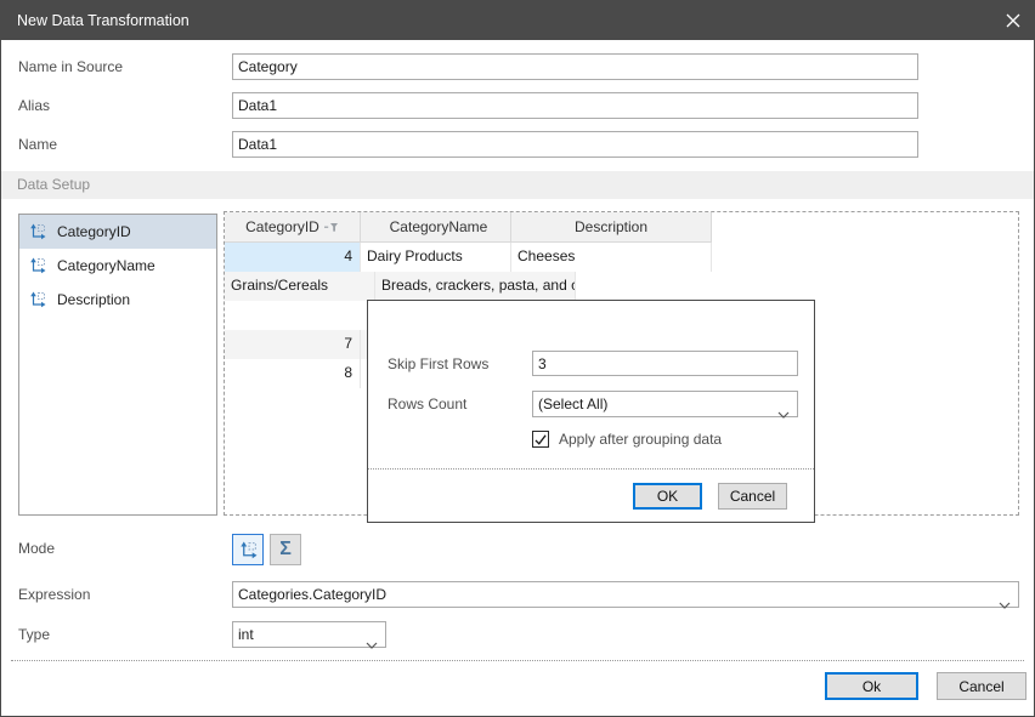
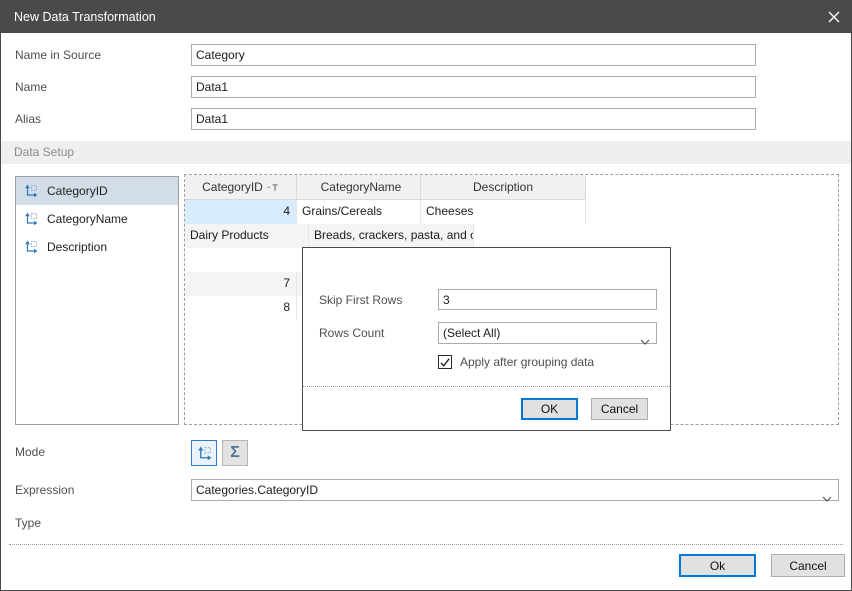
  New Data Transformation
  Name in Source
  Category
- Alias
+ Name
  Data1
- Name
+ Alias
  Data1
  Data Setup
  CategoryID
  CategoryName
  Description
  CategoryID
  CategoryName
  Description
  4
- Dairy Products
+ Grains/Cereals
  Cheeses
- Grains/Cereals
+ Dairy Products
  Breads, crackers, pasta, and c
  7
  8
  Mode
  Σ
  Expression
  Categories.CategoryID
  Type
- int
  Ok
  Cancel
  Skip First Rows
  3
  Rows Count
  (Select All)
  Apply after grouping data
  OK
  Cancel
